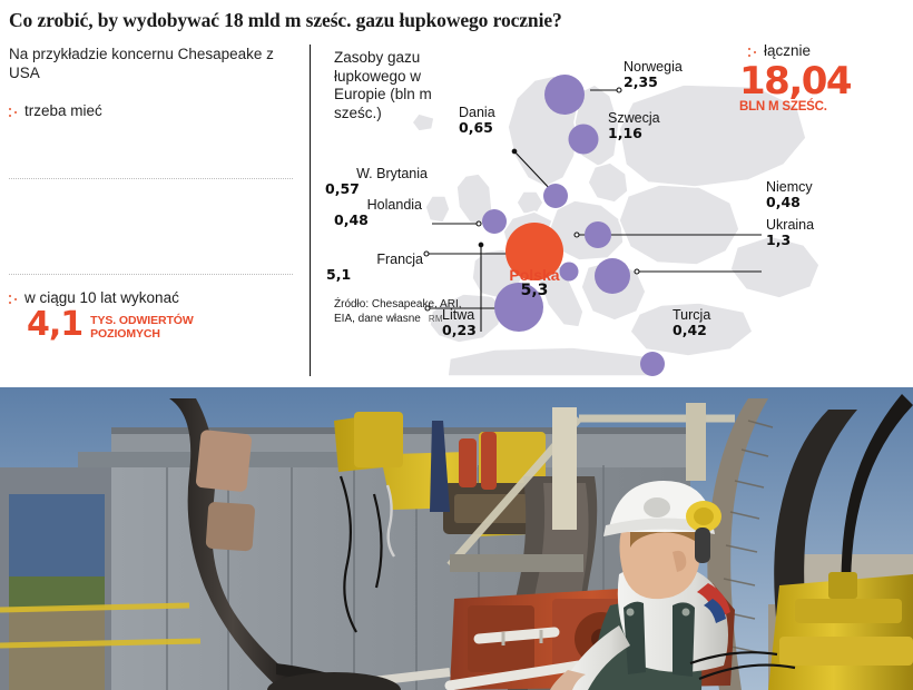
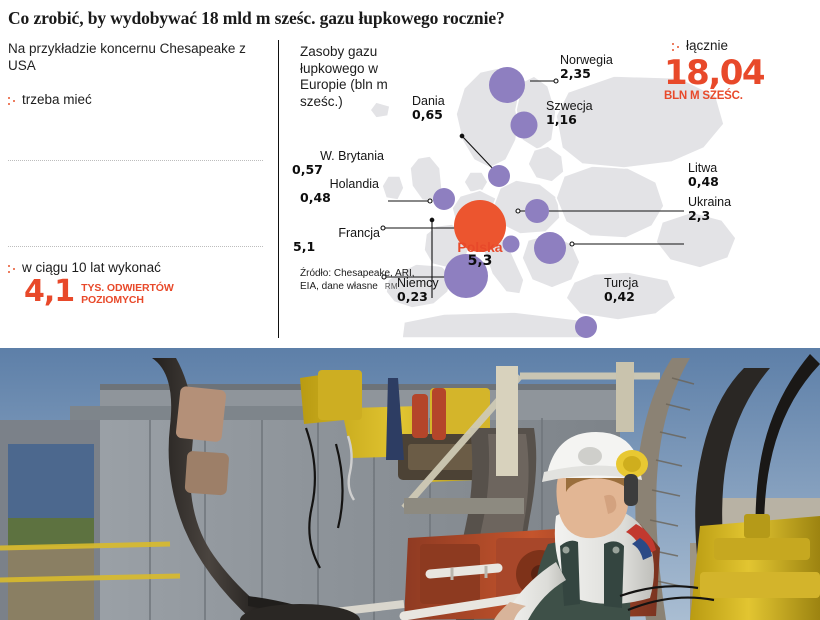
  Co zrobić, by wydobywać 18 mld m sześc. gazu łupkowego rocznie?
  Na przykładzie koncernu Chesapeake z USA
  trzeba mieć
  w ciągu 10 lat wykonać
  4,1
  TYS. ODWIERTÓW POZIOMYCH
  Zasoby gazu łupkowego w Europie (bln m sześc.)
  Źródło: Chesapeake, ARI, EIA, dane własne RM
  łącznie
  18,04
  BLN M SZEŚC.
  Norwegia
  2,35
  Szwecja
  1,16
  Dania
  0,65
  W. Brytania
  0,57
  Holandia
  0,48
  Francja
  5,1
- Litwa
+ Niemcy
  0,23
  Polska
  5,3
- Niemcy
+ Litwa
  0,48
  Ukraina
- 1,3
+ 2,3
  Turcja
  0,42
